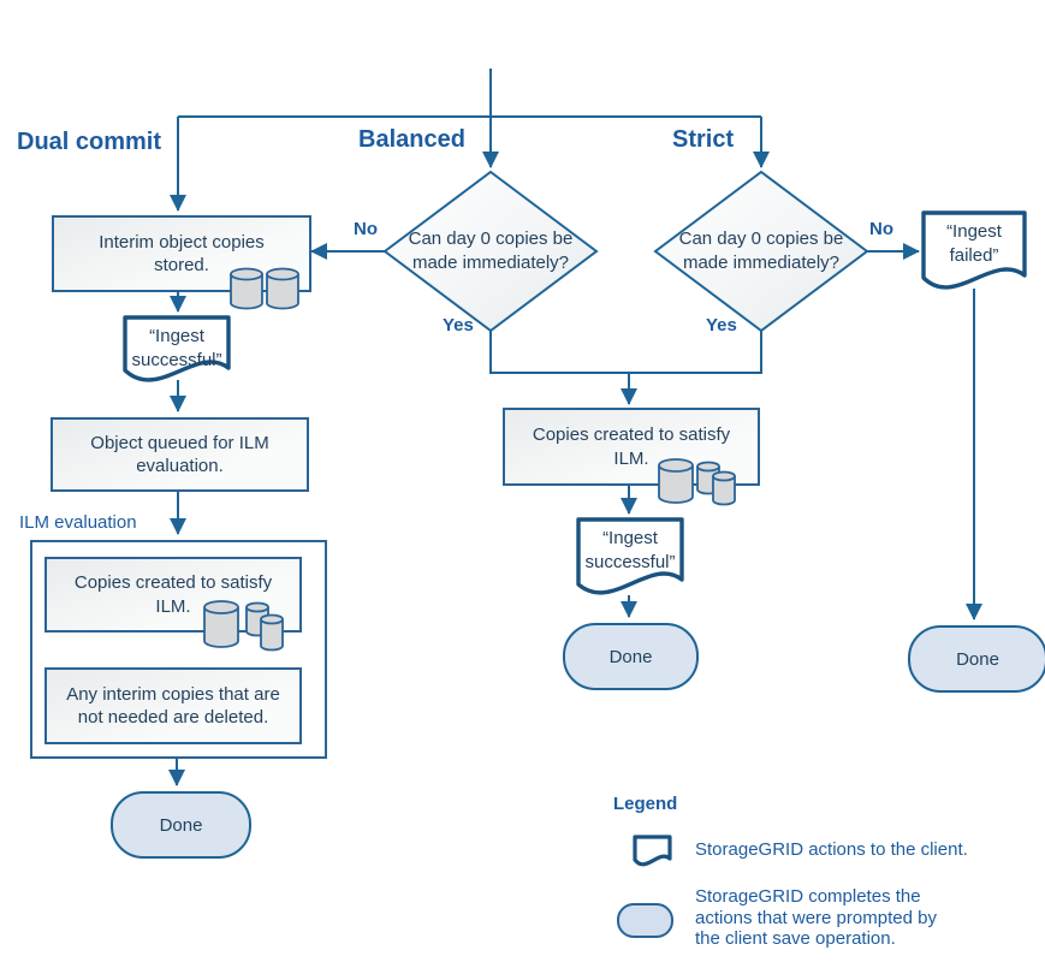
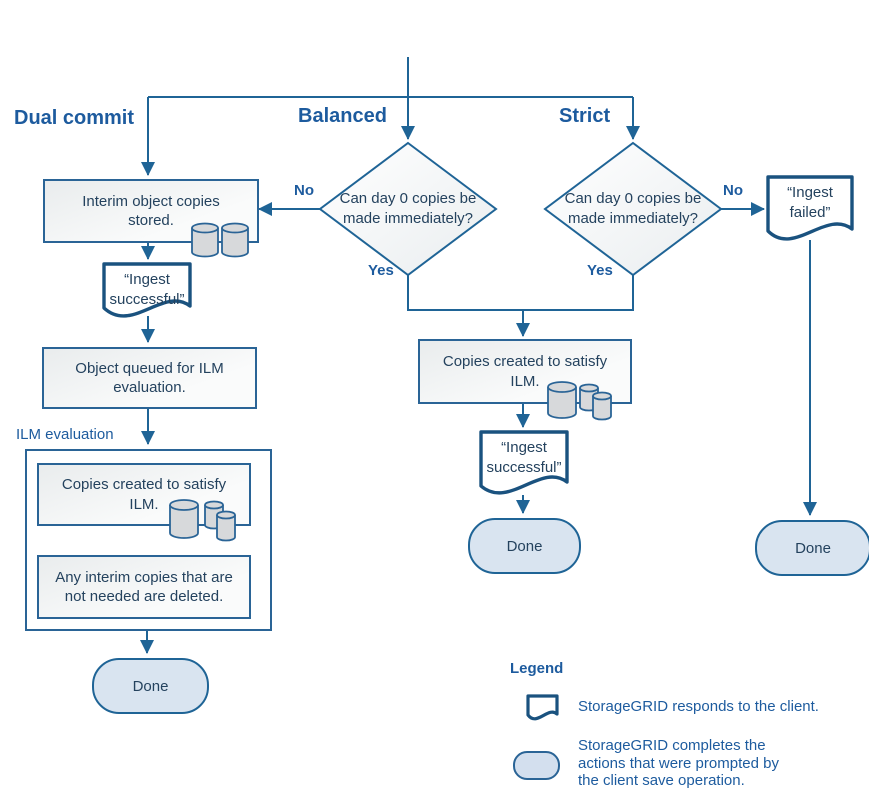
  Dual commit
  Balanced
  Strict
  Interim object copies
  stored.
  Object queued for ILM
  evaluation.
  Copies created to satisfy
  ILM.
  ILM evaluation
  Copies created to satisfy
  ILM.
  Any interim copies that are
  not needed are deleted.
  Can day 0 copies be
  made immediately?
  Can day 0 copies be
  made immediately?
  “Ingest
  successful”
  “Ingest
  successful”
  “Ingest
  failed”
  No
  No
  Yes
  Yes
  Done
  Done
  Done
  Legend
- StorageGRID actions to the client.
+ StorageGRID responds to the client.
  StorageGRID completes the
  actions that were prompted by
  the client save operation.
